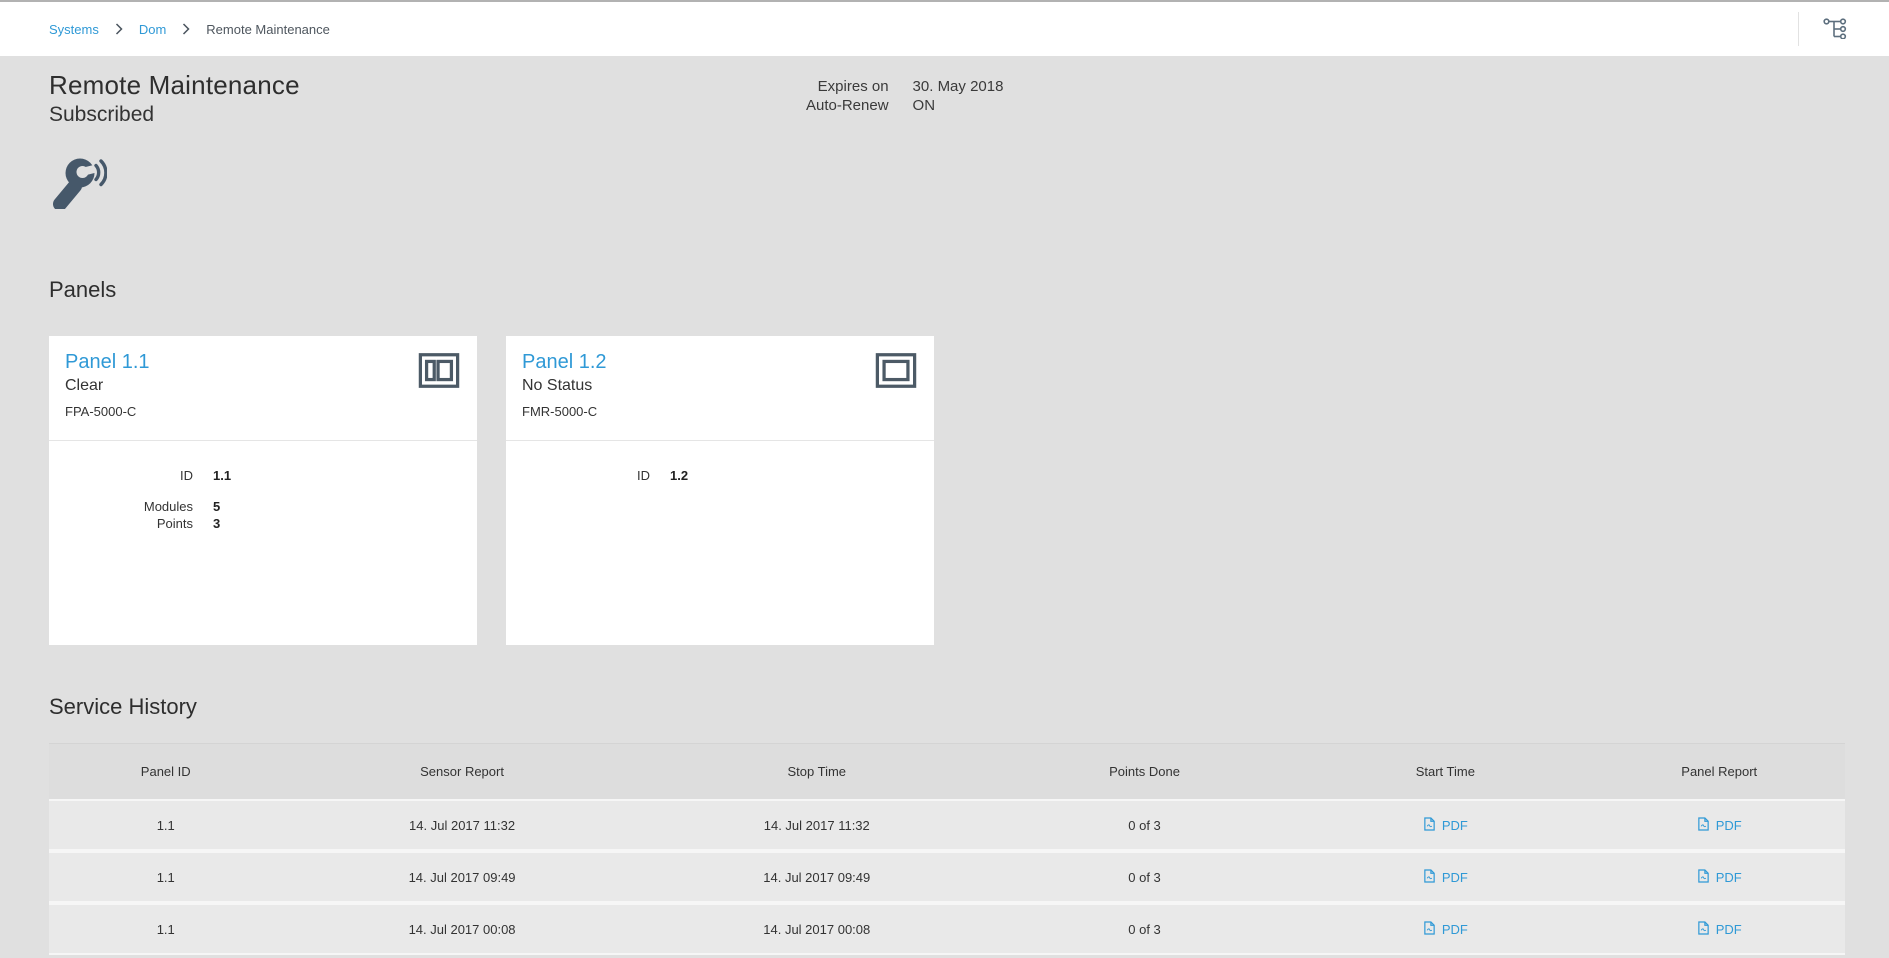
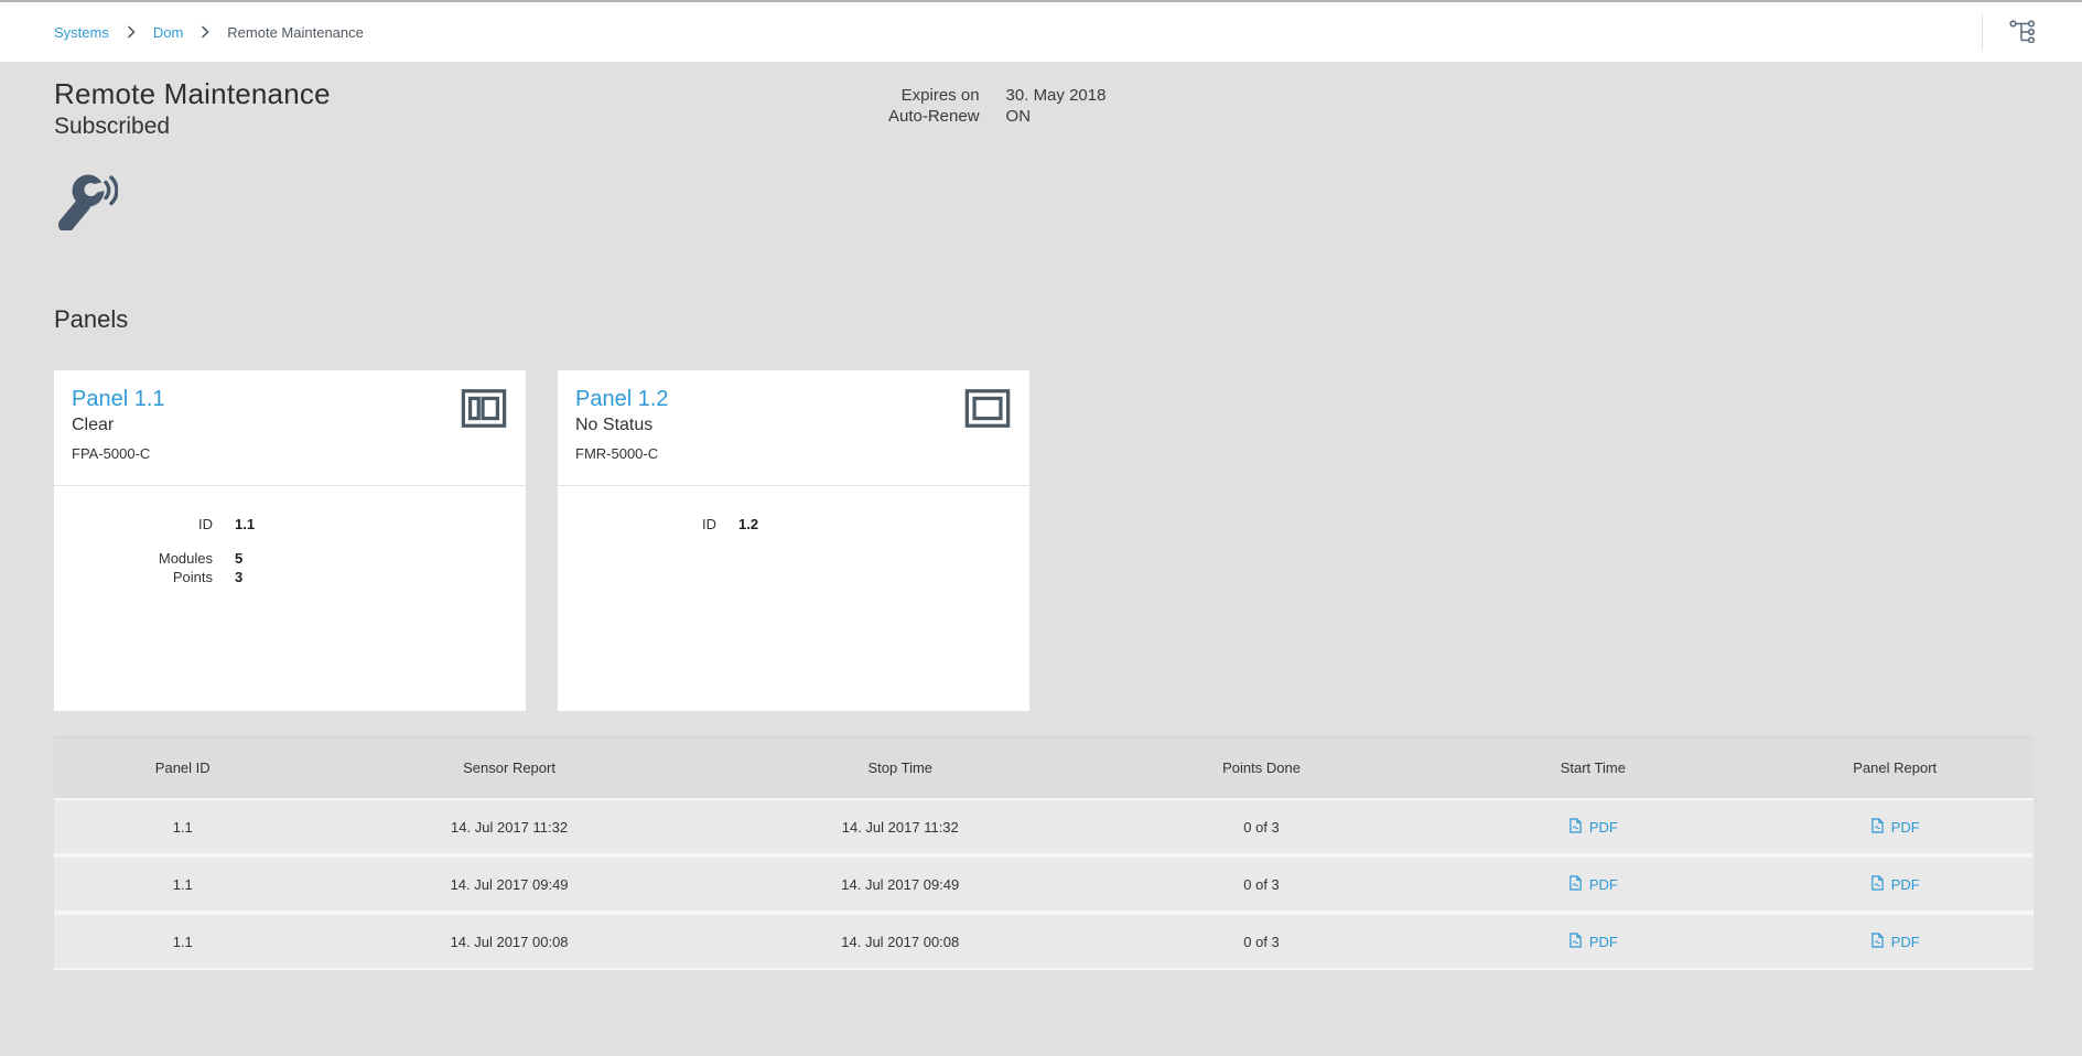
  Systems
  Dom
  Remote Maintenance
  Remote Maintenance
  Subscribed
  Expires on
  30. May 2018
  Auto-Renew
  ON
  Panels
  Panel 1.1
  Clear
  FPA-5000-C
  ID
  1.1
  Modules
  5
  Points
  3
  Panel 1.2
  No Status
  FMR-5000-C
  ID
  1.2
- Service History
  Panel ID
  Sensor Report
  Stop Time
  Points Done
  Start Time
  Panel Report
  1.1
  14. Jul 2017 11:32
  14. Jul 2017 11:32
  0 of 3
  PDF
  PDF
  1.1
  14. Jul 2017 09:49
  14. Jul 2017 09:49
  0 of 3
  PDF
  PDF
  1.1
  14. Jul 2017 00:08
  14. Jul 2017 00:08
  0 of 3
  PDF
  PDF
